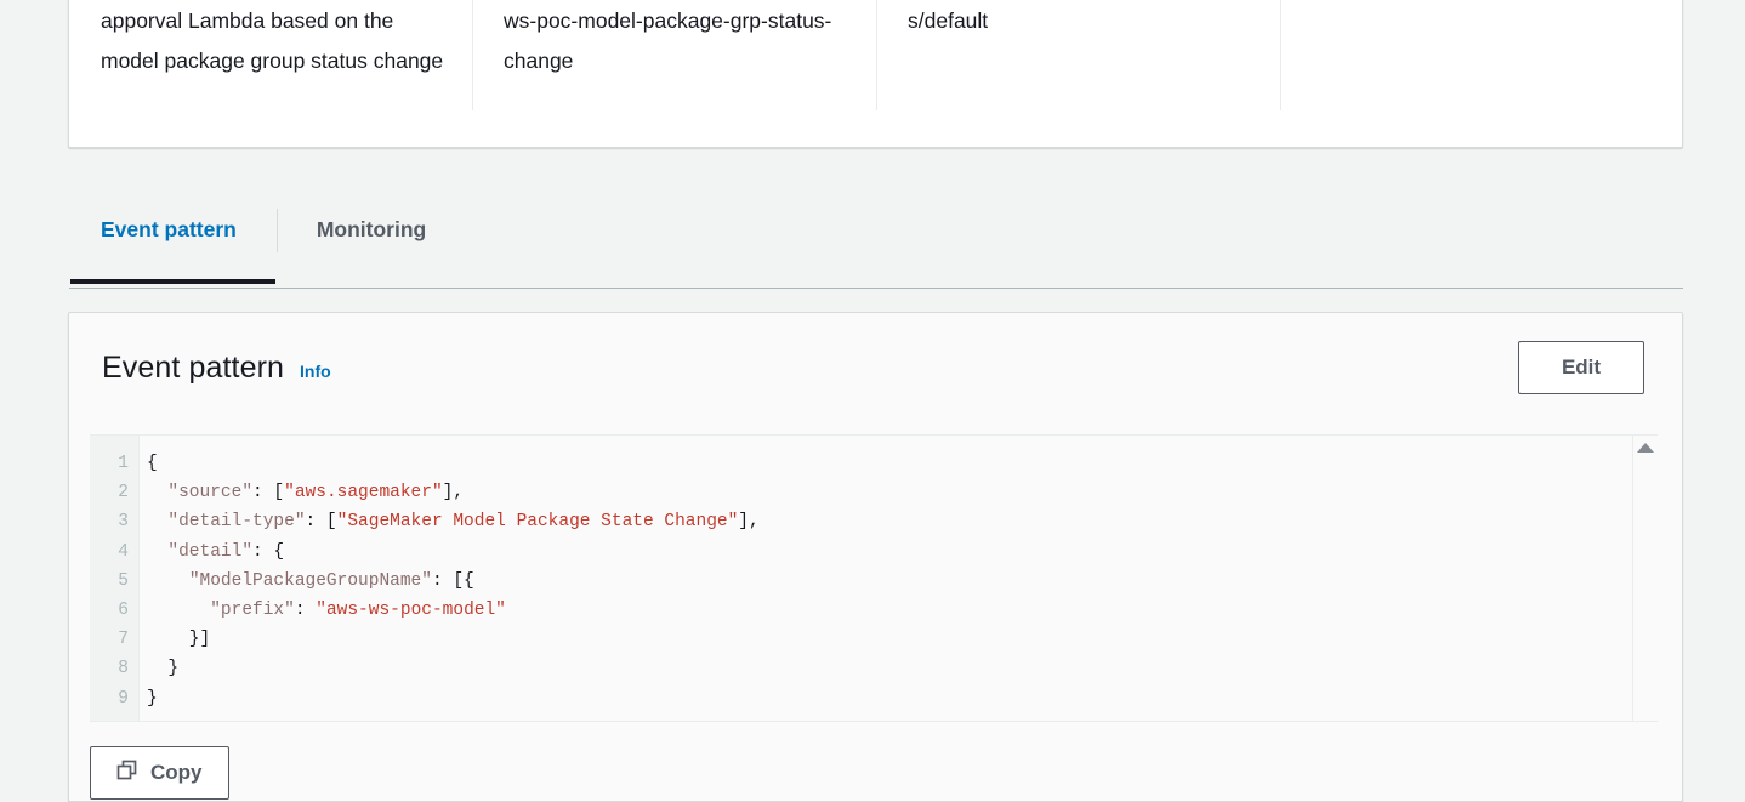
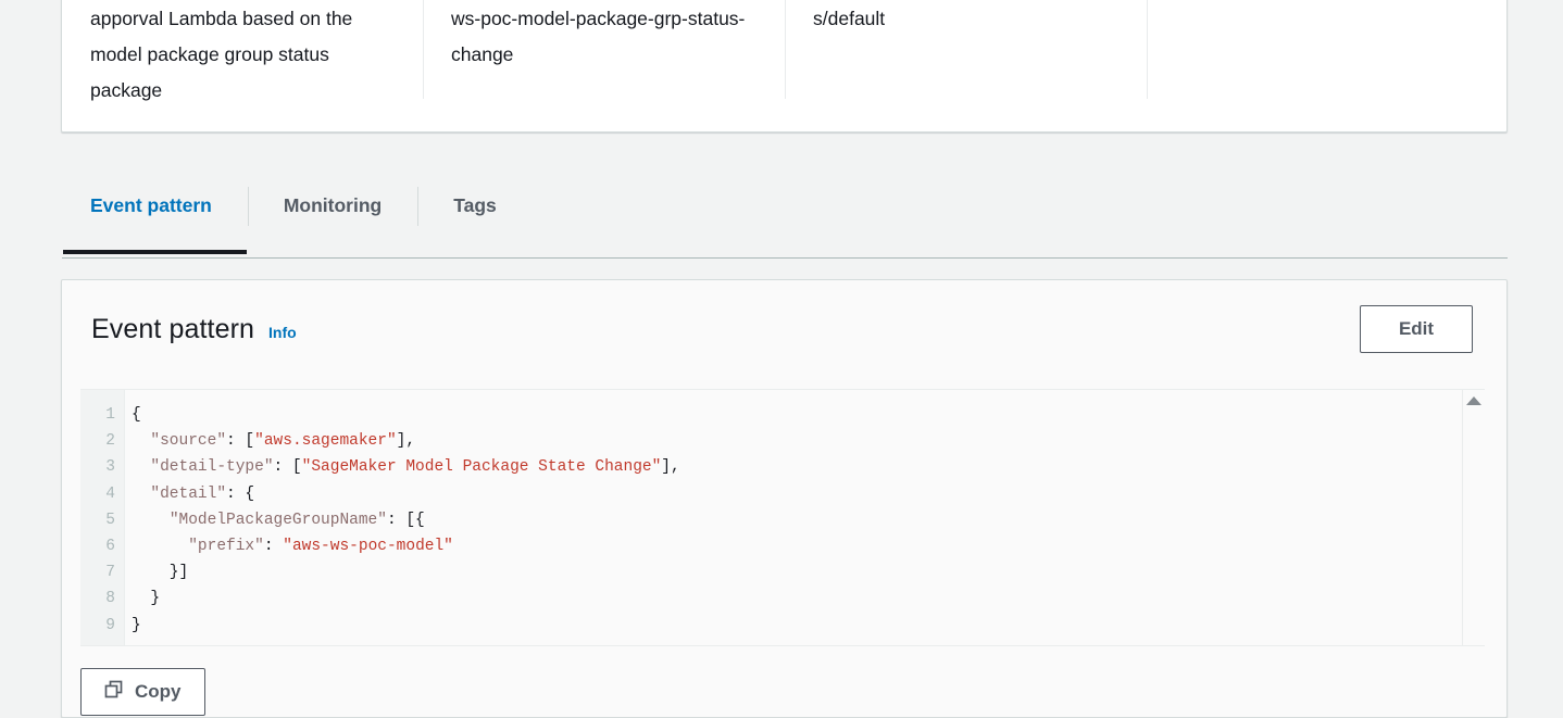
- apporval Lambda based on the model package group status change
+ apporval Lambda based on the model package group status package
  ws-poc-model-package-grp-status-change
  s/default
  Event pattern
  Monitoring
+ Tags
  Event pattern
  Info
  Edit
  1
  2
  3
  4
  5
  6
  7
  8
  9
  {
  "source": ["aws.sagemaker"],
  "detail-type": ["SageMaker Model Package State Change"],
  "detail": {
  "ModelPackageGroupName": [{
  "prefix": "aws-ws-poc-model"
  }]
  }
  }
  Copy
